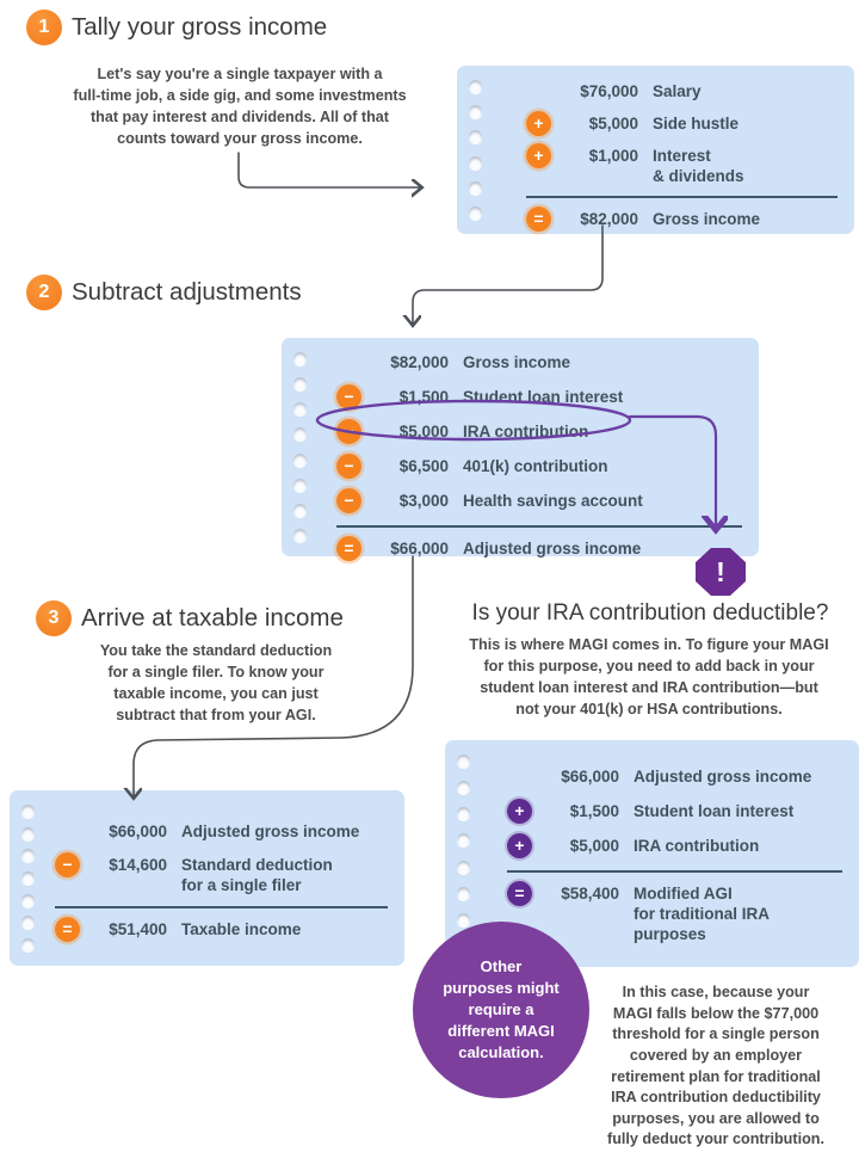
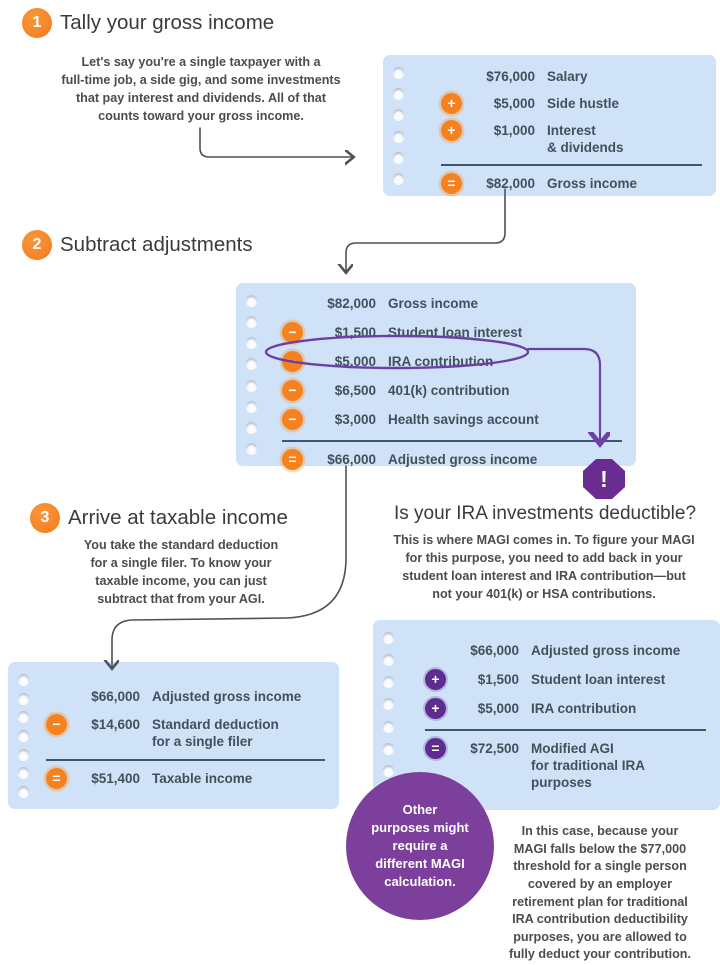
  1
  Tally your gross income
  Let's say you're a single taxpayer with a
  full-time job, a side gig, and some investments
  that pay interest and dividends. All of that
  counts toward your gross income.
  $76,000
  Salary
  +
  $5,000
  Side hustle
  +
  $1,000
  Interest
  & dividends
  =
  $82,000
  Gross income
  2
  Subtract adjustments
  $82,000
  Gross income
  −
  $1,500
  Student loan interest
  $5,000
  IRA contribution
  −
  $6,500
  401(k) contribution
  −
  $3,000
  Health savings account
  =
  $66,000
  Adjusted gross income
  3
  Arrive at taxable income
  You take the standard deduction
  for a single filer. To know your
  taxable income, you can just
  subtract that from your AGI.
  $66,000
  Adjusted gross income
  −
  $14,600
  Standard deduction
  for a single filer
  =
  $51,400
  Taxable income
  !
- Is your IRA contribution deductible?
+ Is your IRA investments deductible?
  This is where MAGI comes in. To figure your MAGI
  for this purpose, you need to add back in your
  student loan interest and IRA contribution—but
  not your 401(k) or HSA contributions.
  $66,000
  Adjusted gross income
  +
  $1,500
  Student loan interest
  +
  $5,000
  IRA contribution
  =
- $58,400
+ $72,500
  Modified AGI
  for traditional IRA
  purposes
  Other
  purposes might
  require a
  different MAGI
  calculation.
  In this case, because your
  MAGI falls below the $77,000
  threshold for a single person
  covered by an employer
  retirement plan for traditional
  IRA contribution deductibility
  purposes, you are allowed to
  fully deduct your contribution.
